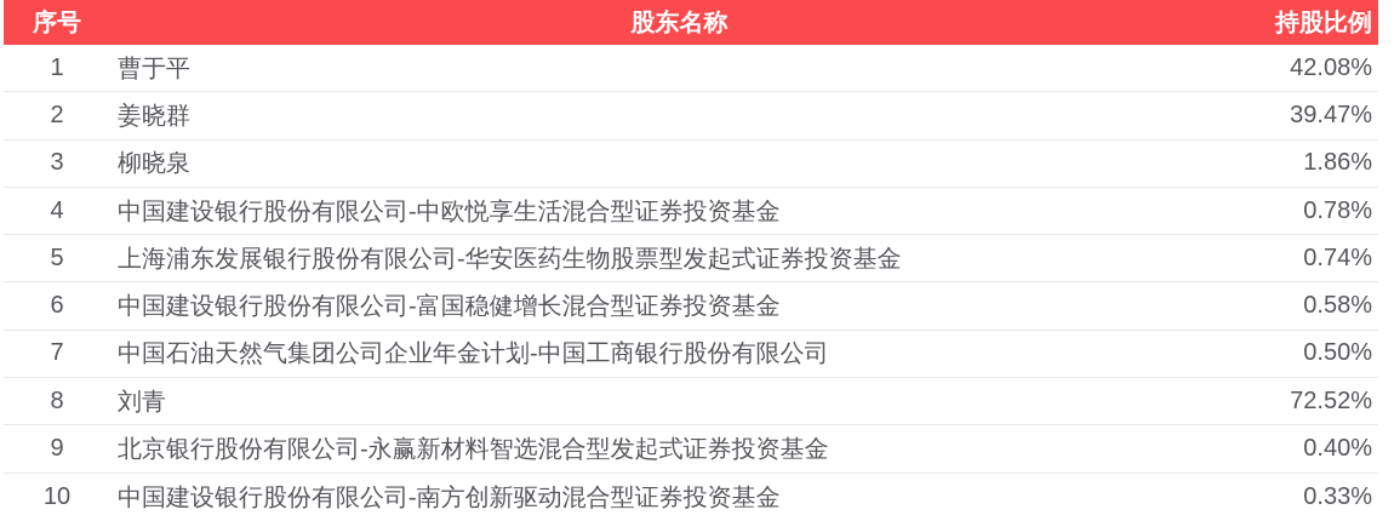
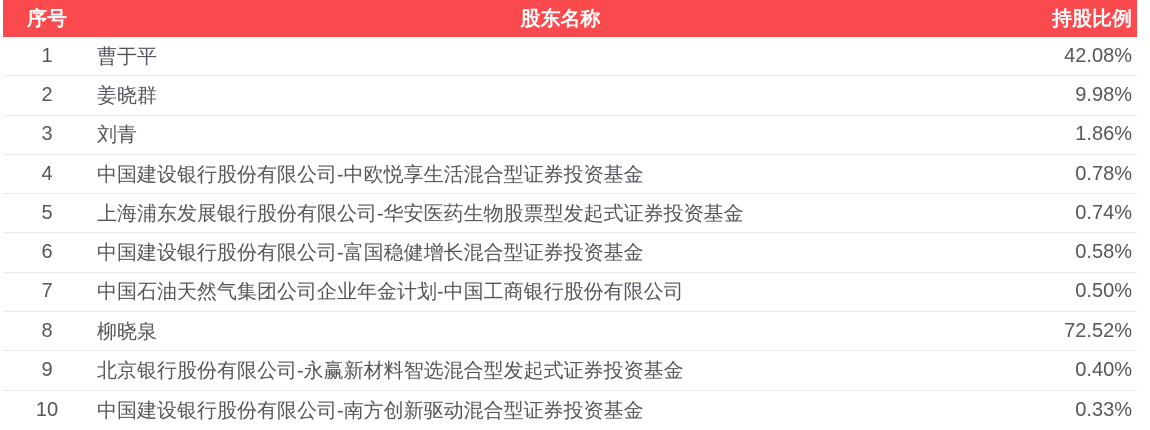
  序号
  股东名称
  持股比例
  1
  曹于平
  42.08%
  2
  姜晓群
- 39.47%
+ 9.98%
  3
- 柳晓泉
+ 刘青
  1.86%
  4
  中国建设银行股份有限公司-中欧悦享生活混合型证券投资基金
  0.78%
  5
  上海浦东发展银行股份有限公司-华安医药生物股票型发起式证券投资基金
  0.74%
  6
  中国建设银行股份有限公司-富国稳健增长混合型证券投资基金
  0.58%
  7
  中国石油天然气集团公司企业年金计划-中国工商银行股份有限公司
  0.50%
  8
- 刘青
+ 柳晓泉
  72.52%
  9
  北京银行股份有限公司-永赢新材料智选混合型发起式证券投资基金
  0.40%
  10
  中国建设银行股份有限公司-南方创新驱动混合型证券投资基金
  0.33%
